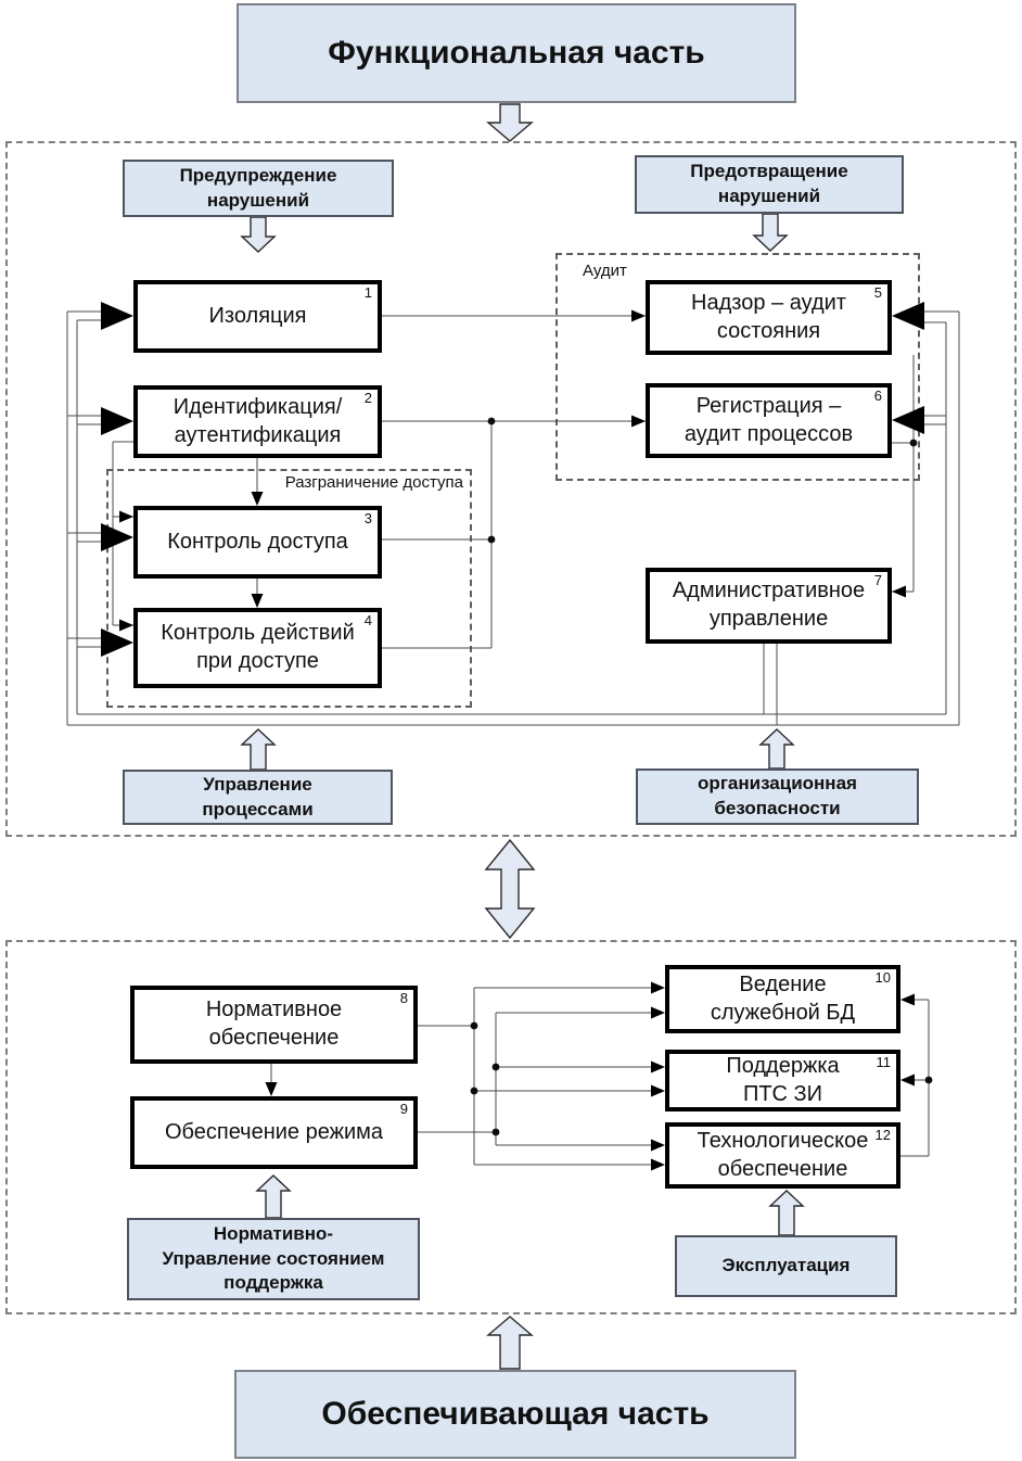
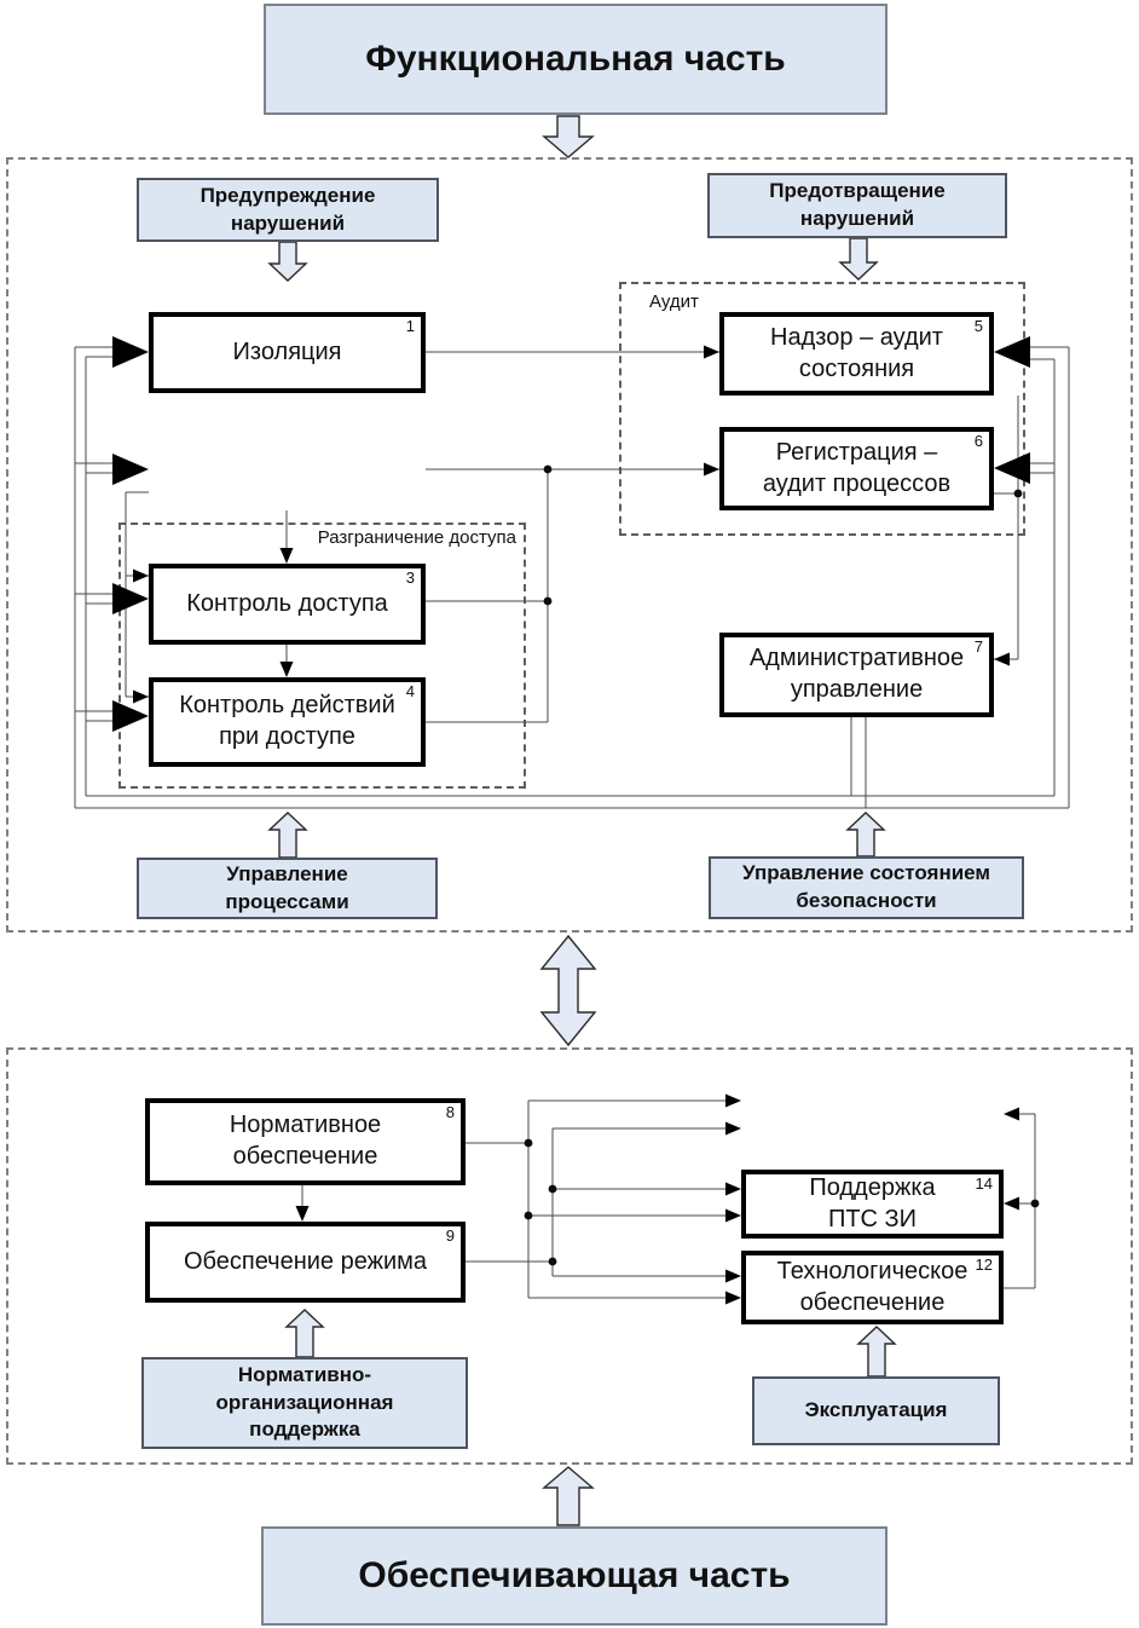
  Аудит
  Разграничение доступа
  Изоляция
  1
- Идентификация/
- аутентификация
- 2
  Контроль доступа
  3
  Контроль действий
  при доступе
  4
  Надзор – аудит
  состояния
  5
  Регистрация –
  аудит процессов
  6
  Административное
  управление
  7
  Нормативное
  обеспечение
  8
  Обеспечение режима
  9
- Ведение
- служебной БД
- 10
  Поддержка
  ПТС ЗИ
- 11
+ 14
  Технологическое
  обеспечение
  12
  Предупреждение
  нарушений
  Предотвращение
  нарушений
  Управление
  процессами
- организационная
+ Управление состоянием
  безопасности
  Нормативно-
- Управление состоянием
+ организационная
  поддержка
  Эксплуатация
  Функциональная часть
  Обеспечивающая часть
